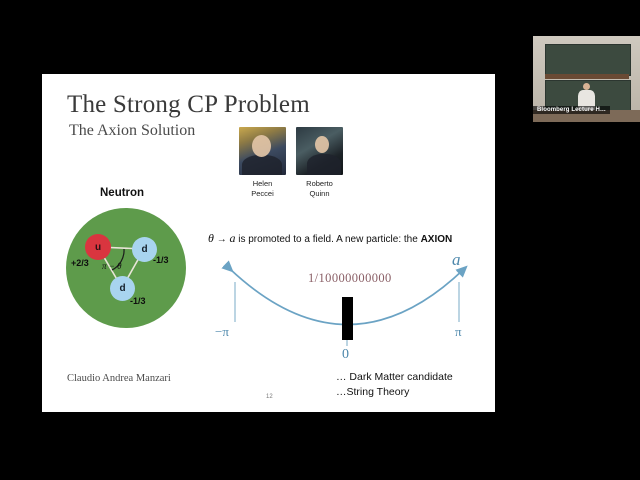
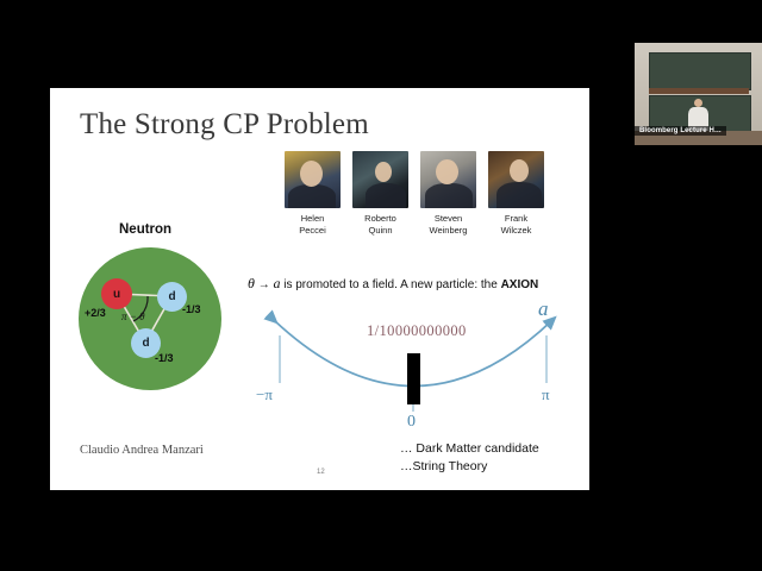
  The Strong CP Problem
- The Axion Solution
  Helen
  Peccei
  Roberto
  Quinn
+ Steven
+ Weinberg
+ Frank
+ Wilczek
  Neutron
  u
  d
  d
  +2/3
  -1/3
  -1/3
  π − θ
  θ → a is promoted to a field. A new particle: the AXION
  1/10000000000
  a
  −π
  π
  0
  … Dark Matter candidate
  …String Theory
  Claudio Andrea Manzari
